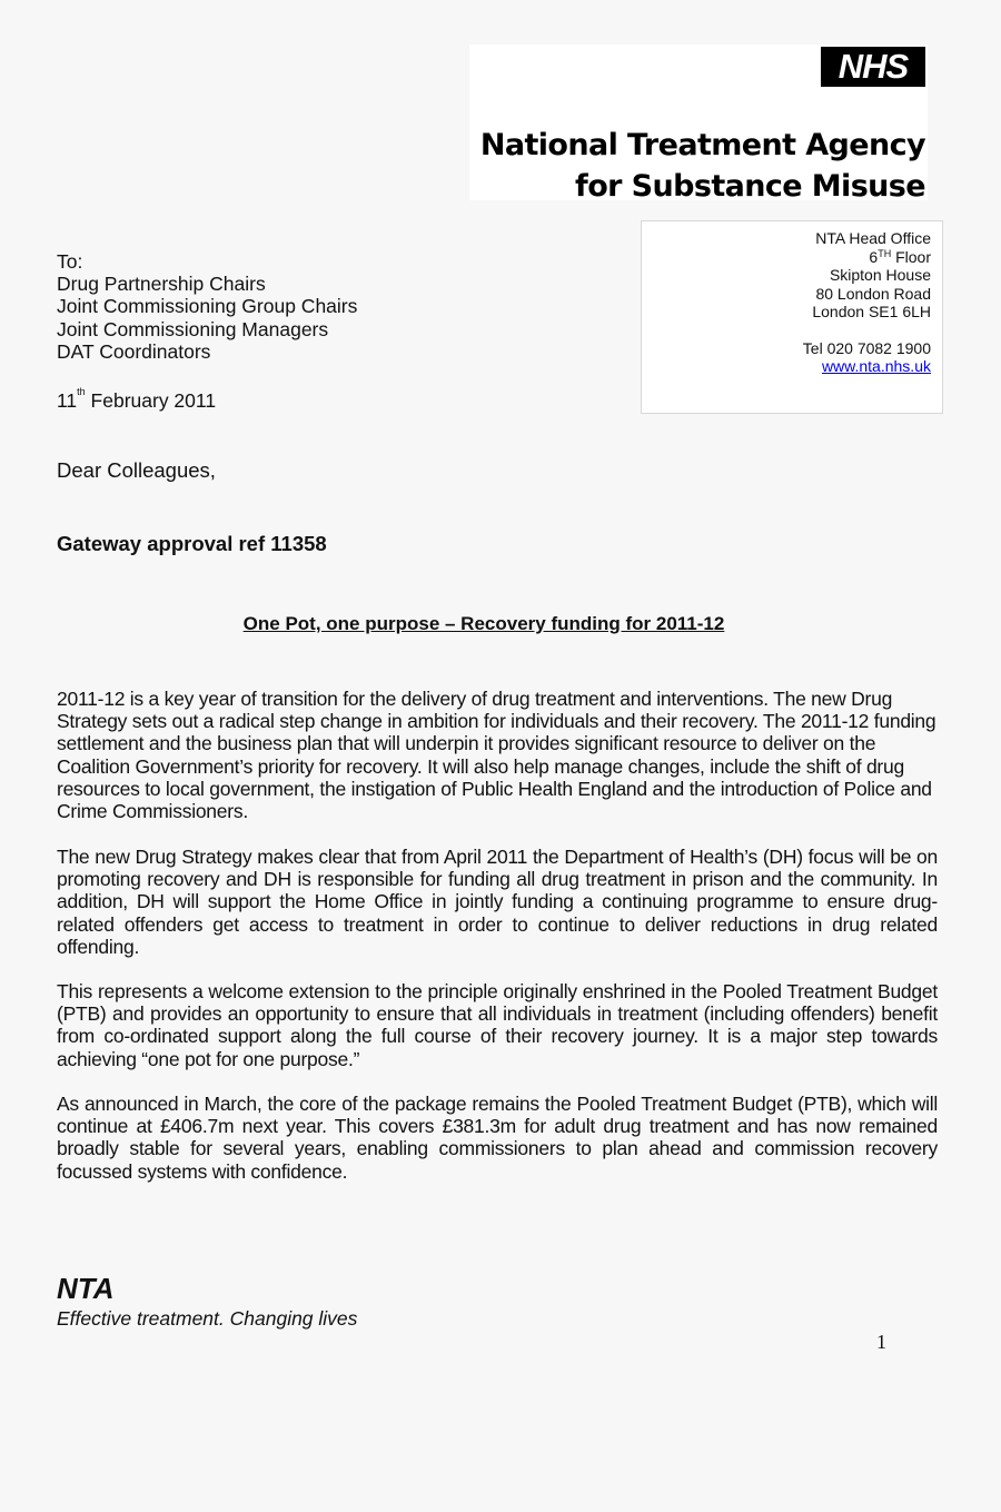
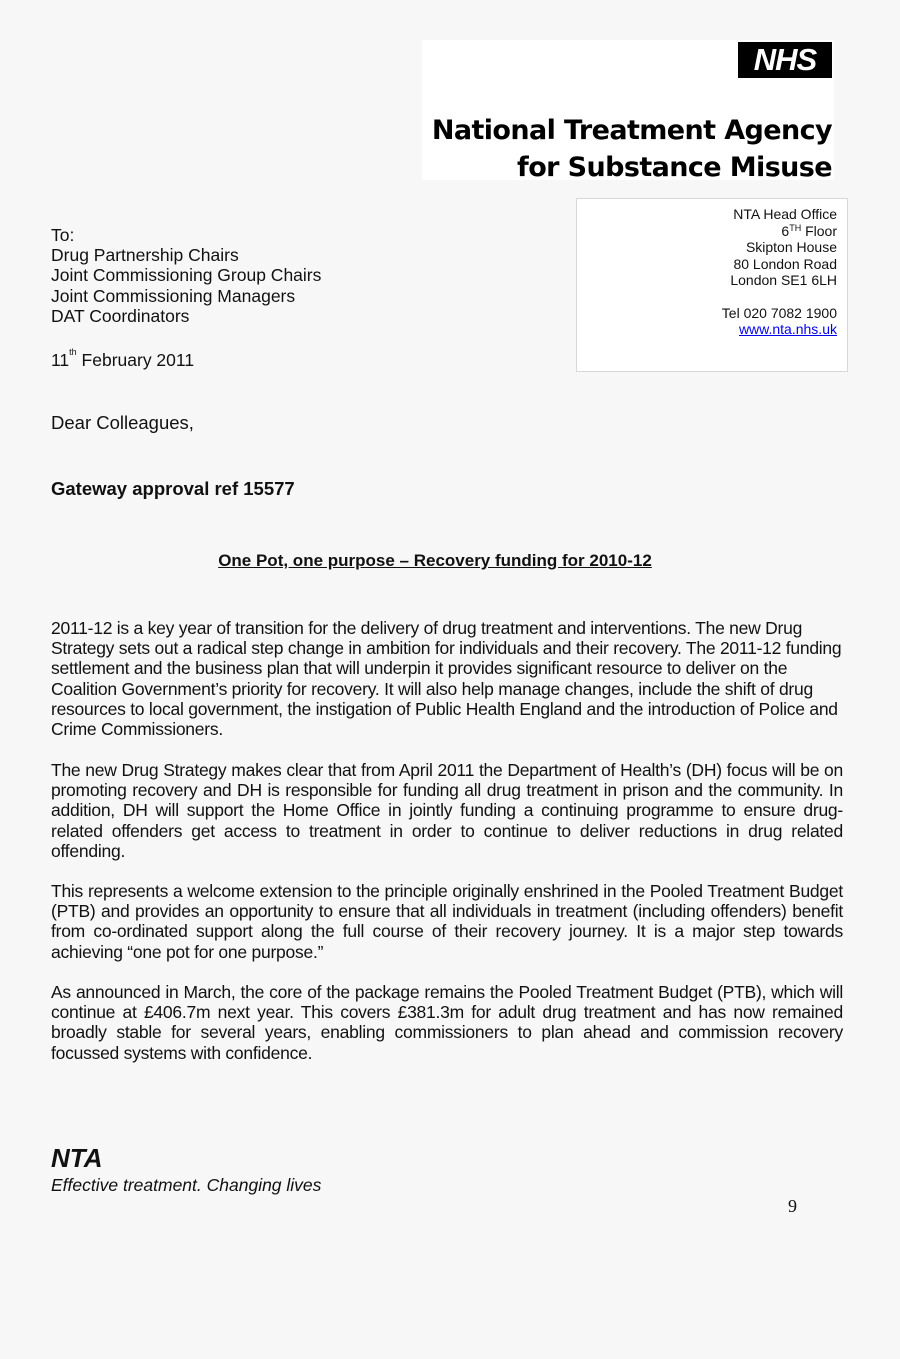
  NHS
  National Treatment Agency
  for Substance Misuse
  NTA Head Office
  6TH Floor
  Skipton House
  80 London Road
  London SE1 6LH
  Tel 020 7082 1900
  www.nta.nhs.uk
  To:
  Drug Partnership Chairs
  Joint Commissioning Group Chairs
  Joint Commissioning Managers
  DAT Coordinators
  11th February 2011
  Dear Colleagues,
- Gateway approval ref 11358
+ Gateway approval ref 15577
- One Pot, one purpose – Recovery funding for 2011-12
+ One Pot, one purpose – Recovery funding for 2010-12
  2011-12 is a key year of transition for the delivery of drug treatment and interventions. The new Drug Strategy sets out a radical step change in ambition for individuals and their recovery. The 2011-12 funding settlement and the business plan that will underpin it provides significant resource to deliver on the Coalition Government’s priority for recovery. It will also help manage changes, include the shift of drug resources to local government, the instigation of Public Health England and the introduction of Police and Crime Commissioners.
  The new Drug Strategy makes clear that from April 2011 the Department of Health’s (DH) focus will be on promoting recovery and DH is responsible for funding all drug treatment in prison and the community. In addition, DH will support the Home Office in jointly funding a continuing programme to ensure drug-related offenders get access to treatment in order to continue to deliver reductions in drug related offending.
  This represents a welcome extension to the principle originally enshrined in the Pooled Treatment Budget (PTB) and provides an opportunity to ensure that all individuals in treatment (including offenders) benefit from co-ordinated support along the full course of their recovery journey. It is a major step towards achieving “one pot for one purpose.”
  As announced in March, the core of the package remains the Pooled Treatment Budget (PTB), which will continue at £406.7m next year. This covers £381.3m for adult drug treatment and has now remained broadly stable for several years, enabling commissioners to plan ahead and commission recovery focussed systems with confidence.
  NTA
  Effective treatment. Changing lives
- 1
+ 9
